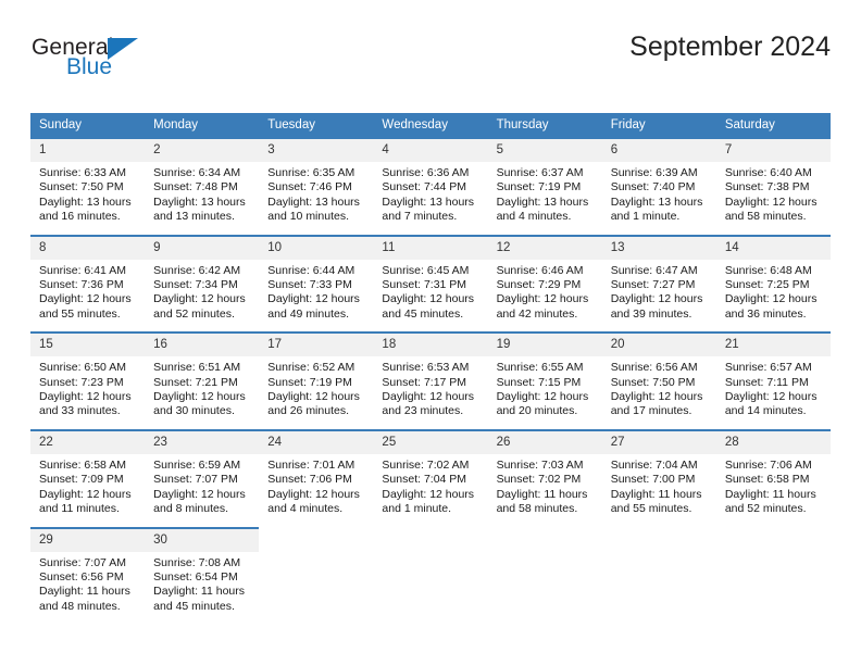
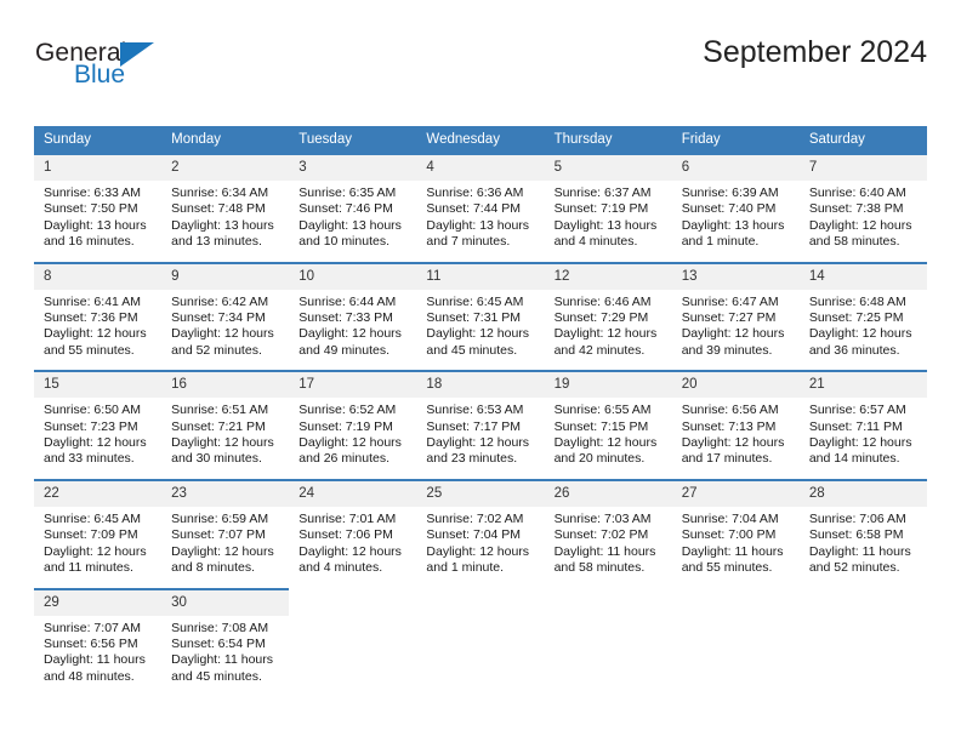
  General
  Blue
  September 2024
  Sunday	Monday	Tuesday	Wednesday	Thursday	Friday	Saturday
  1 Sunrise: 6:33 AM Sunset: 7:50 PM Daylight: 13 hours and 16 minutes.	2 Sunrise: 6:34 AM Sunset: 7:48 PM Daylight: 13 hours and 13 minutes.	3 Sunrise: 6:35 AM Sunset: 7:46 PM Daylight: 13 hours and 10 minutes.	4 Sunrise: 6:36 AM Sunset: 7:44 PM Daylight: 13 hours and 7 minutes.	5 Sunrise: 6:37 AM Sunset: 7:19 PM Daylight: 13 hours and 4 minutes.	6 Sunrise: 6:39 AM Sunset: 7:40 PM Daylight: 13 hours and 1 minute.	7 Sunrise: 6:40 AM Sunset: 7:38 PM Daylight: 12 hours and 58 minutes.
  8 Sunrise: 6:41 AM Sunset: 7:36 PM Daylight: 12 hours and 55 minutes.	9 Sunrise: 6:42 AM Sunset: 7:34 PM Daylight: 12 hours and 52 minutes.	10 Sunrise: 6:44 AM Sunset: 7:33 PM Daylight: 12 hours and 49 minutes.	11 Sunrise: 6:45 AM Sunset: 7:31 PM Daylight: 12 hours and 45 minutes.	12 Sunrise: 6:46 AM Sunset: 7:29 PM Daylight: 12 hours and 42 minutes.	13 Sunrise: 6:47 AM Sunset: 7:27 PM Daylight: 12 hours and 39 minutes.	14 Sunrise: 6:48 AM Sunset: 7:25 PM Daylight: 12 hours and 36 minutes.
- 15 Sunrise: 6:50 AM Sunset: 7:23 PM Daylight: 12 hours and 33 minutes.	16 Sunrise: 6:51 AM Sunset: 7:21 PM Daylight: 12 hours and 30 minutes.	17 Sunrise: 6:52 AM Sunset: 7:19 PM Daylight: 12 hours and 26 minutes.	18 Sunrise: 6:53 AM Sunset: 7:17 PM Daylight: 12 hours and 23 minutes.	19 Sunrise: 6:55 AM Sunset: 7:15 PM Daylight: 12 hours and 20 minutes.	20 Sunrise: 6:56 AM Sunset: 7:50 PM Daylight: 12 hours and 17 minutes.	21 Sunrise: 6:57 AM Sunset: 7:11 PM Daylight: 12 hours and 14 minutes.
+ 15 Sunrise: 6:50 AM Sunset: 7:23 PM Daylight: 12 hours and 33 minutes.	16 Sunrise: 6:51 AM Sunset: 7:21 PM Daylight: 12 hours and 30 minutes.	17 Sunrise: 6:52 AM Sunset: 7:19 PM Daylight: 12 hours and 26 minutes.	18 Sunrise: 6:53 AM Sunset: 7:17 PM Daylight: 12 hours and 23 minutes.	19 Sunrise: 6:55 AM Sunset: 7:15 PM Daylight: 12 hours and 20 minutes.	20 Sunrise: 6:56 AM Sunset: 7:13 PM Daylight: 12 hours and 17 minutes.	21 Sunrise: 6:57 AM Sunset: 7:11 PM Daylight: 12 hours and 14 minutes.
- 22 Sunrise: 6:58 AM Sunset: 7:09 PM Daylight: 12 hours and 11 minutes.	23 Sunrise: 6:59 AM Sunset: 7:07 PM Daylight: 12 hours and 8 minutes.	24 Sunrise: 7:01 AM Sunset: 7:06 PM Daylight: 12 hours and 4 minutes.	25 Sunrise: 7:02 AM Sunset: 7:04 PM Daylight: 12 hours and 1 minute.	26 Sunrise: 7:03 AM Sunset: 7:02 PM Daylight: 11 hours and 58 minutes.	27 Sunrise: 7:04 AM Sunset: 7:00 PM Daylight: 11 hours and 55 minutes.	28 Sunrise: 7:06 AM Sunset: 6:58 PM Daylight: 11 hours and 52 minutes.
+ 22 Sunrise: 6:45 AM Sunset: 7:09 PM Daylight: 12 hours and 11 minutes.	23 Sunrise: 6:59 AM Sunset: 7:07 PM Daylight: 12 hours and 8 minutes.	24 Sunrise: 7:01 AM Sunset: 7:06 PM Daylight: 12 hours and 4 minutes.	25 Sunrise: 7:02 AM Sunset: 7:04 PM Daylight: 12 hours and 1 minute.	26 Sunrise: 7:03 AM Sunset: 7:02 PM Daylight: 11 hours and 58 minutes.	27 Sunrise: 7:04 AM Sunset: 7:00 PM Daylight: 11 hours and 55 minutes.	28 Sunrise: 7:06 AM Sunset: 6:58 PM Daylight: 11 hours and 52 minutes.
  29 Sunrise: 7:07 AM Sunset: 6:56 PM Daylight: 11 hours and 48 minutes.	30 Sunrise: 7:08 AM Sunset: 6:54 PM Daylight: 11 hours and 45 minutes.
